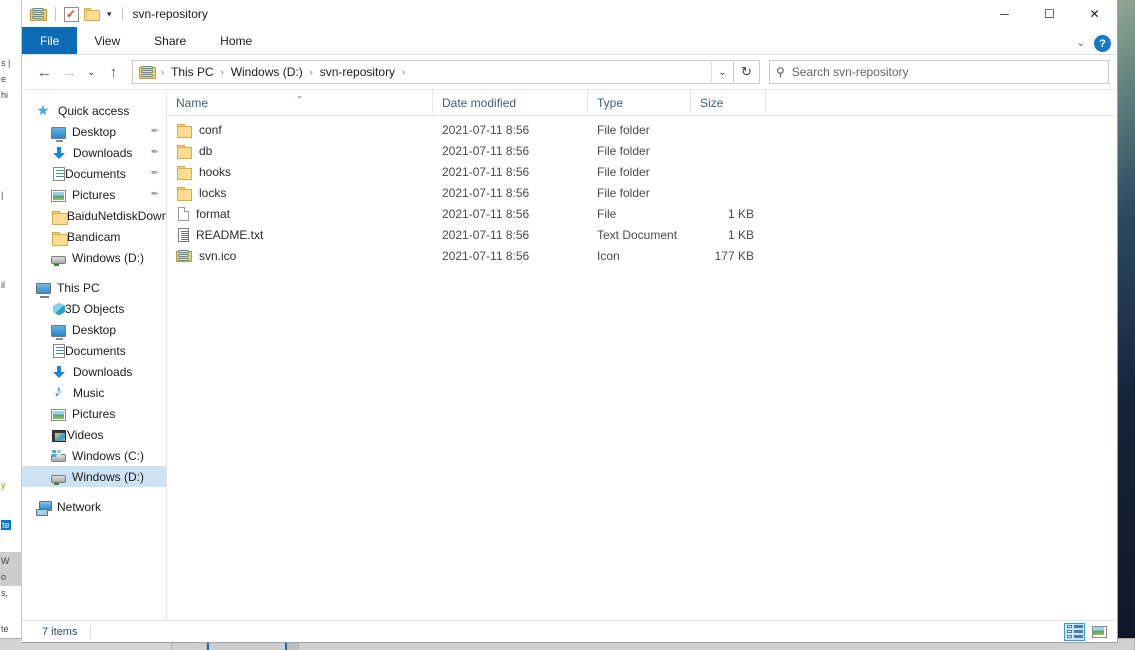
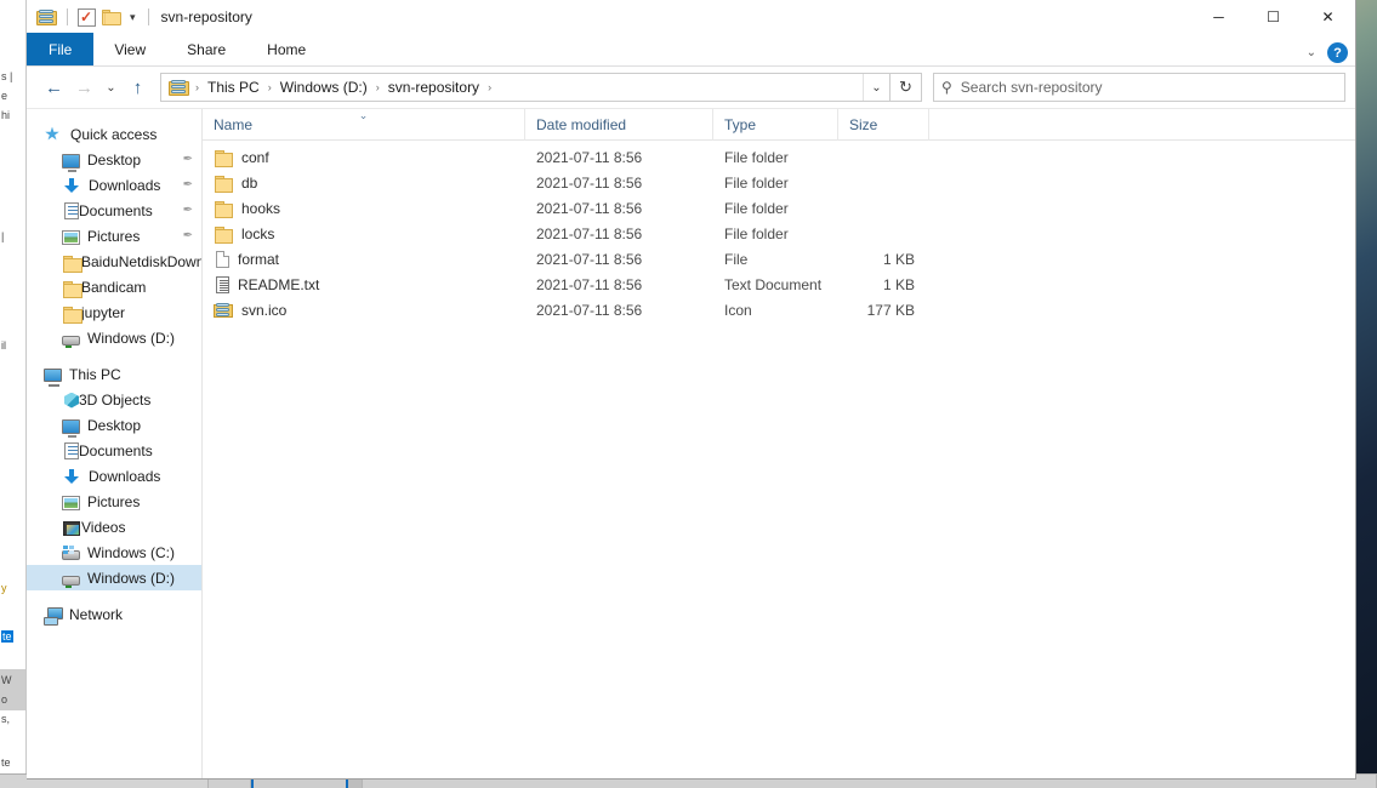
  s |
  e
  hi
  |
  il
  y
  te
  W
  o
  s,
  te
  ✓
  ▾
  svn-repository
  ─
  ☐
  ✕
  File
  View
  Share
  Home
  ⌄
  ?
  ←
  →
  ⌄
  ↑
  ›
  This PC
  ›
  Windows (D:)
  ›
  svn-repository
  ›
  ⌄
  ↻
  ⚲
  Search svn-repository
  Quick access
  Desktop
  ✒
  Downloads
  ✒
  Documents
  ✒
  Pictures
  ✒
  BaiduNetdiskDown
  Bandicam
+ jupyter
  Windows (D:)
  This PC
  3D Objects
  Desktop
  Documents
  Downloads
- Music
  Pictures
  Videos
  Windows (C:)
  Windows (D:)
  Network
  Name
  ⌄
  Date modified
  Type
  Size
  conf
  2021-07-11 8:56
  File folder
  db
  2021-07-11 8:56
  File folder
  hooks
  2021-07-11 8:56
  File folder
  locks
  2021-07-11 8:56
  File folder
  format
  2021-07-11 8:56
  File
  1 KB
  README.txt
  2021-07-11 8:56
  Text Document
  1 KB
  svn.ico
  2021-07-11 8:56
  Icon
  177 KB
- 7 items
